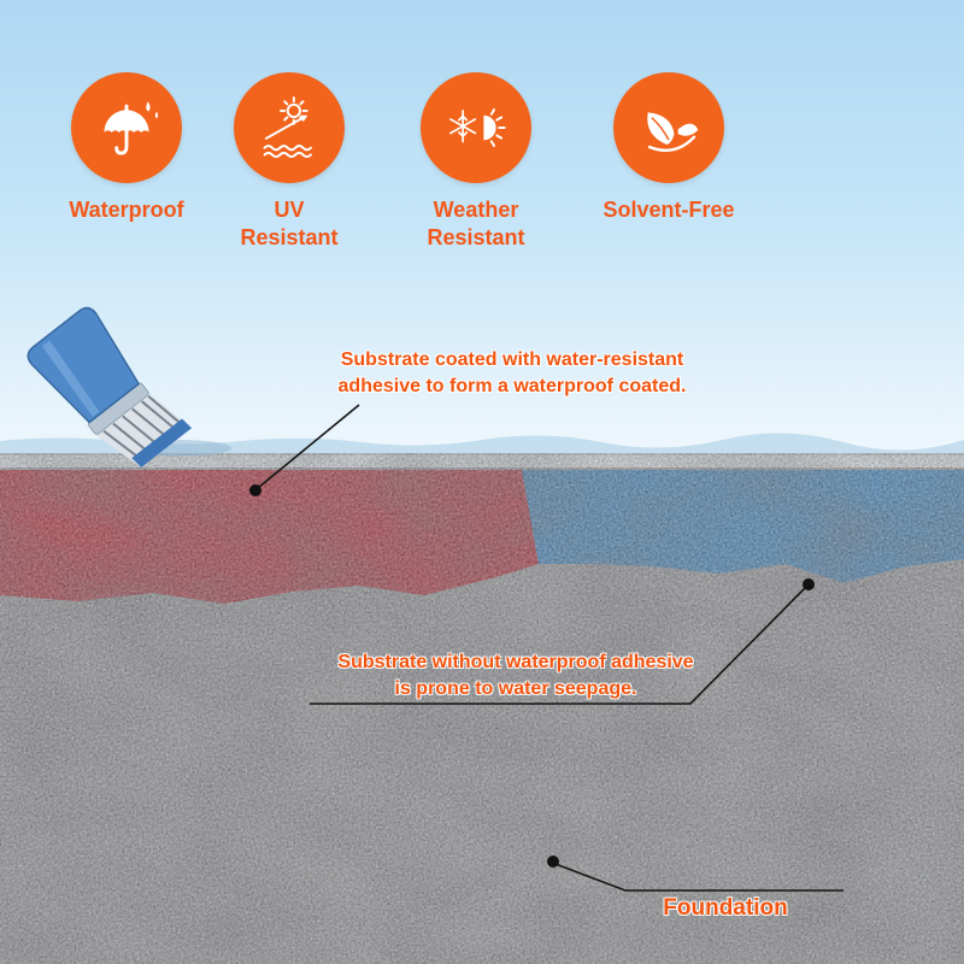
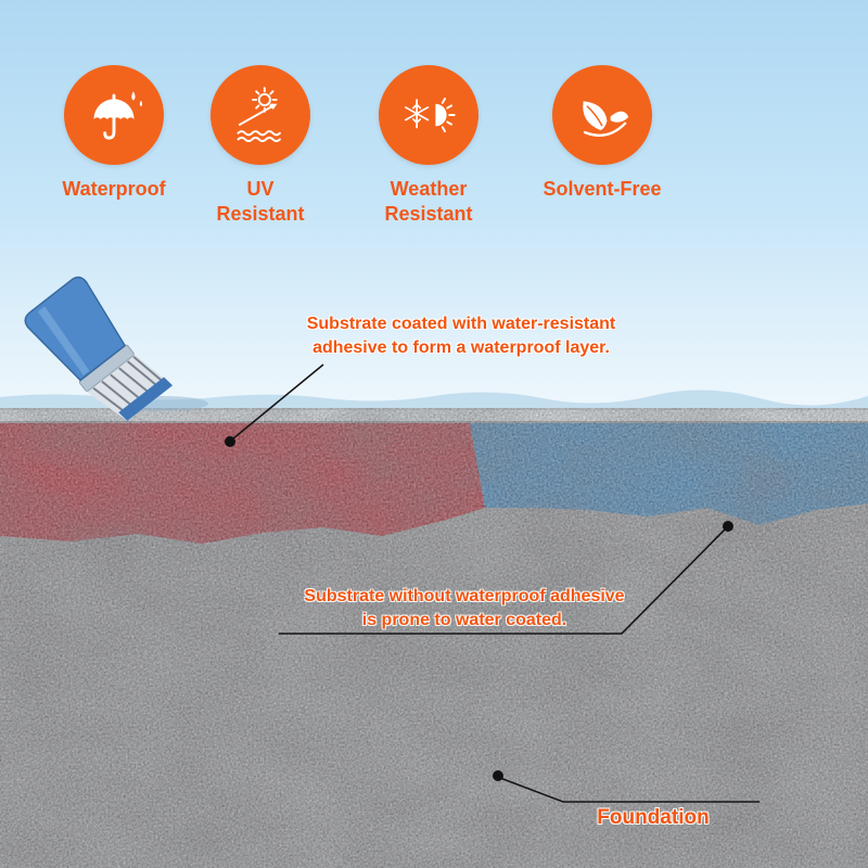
  Waterproof
  UV
  Resistant
  Weather
  Resistant
  Solvent-Free
  Substrate coated with water-resistant
- adhesive to form a waterproof coated.
+ adhesive to form a waterproof layer.
  Substrate without waterproof adhesive
- is prone to water seepage.
+ is prone to water coated.
  Foundation
